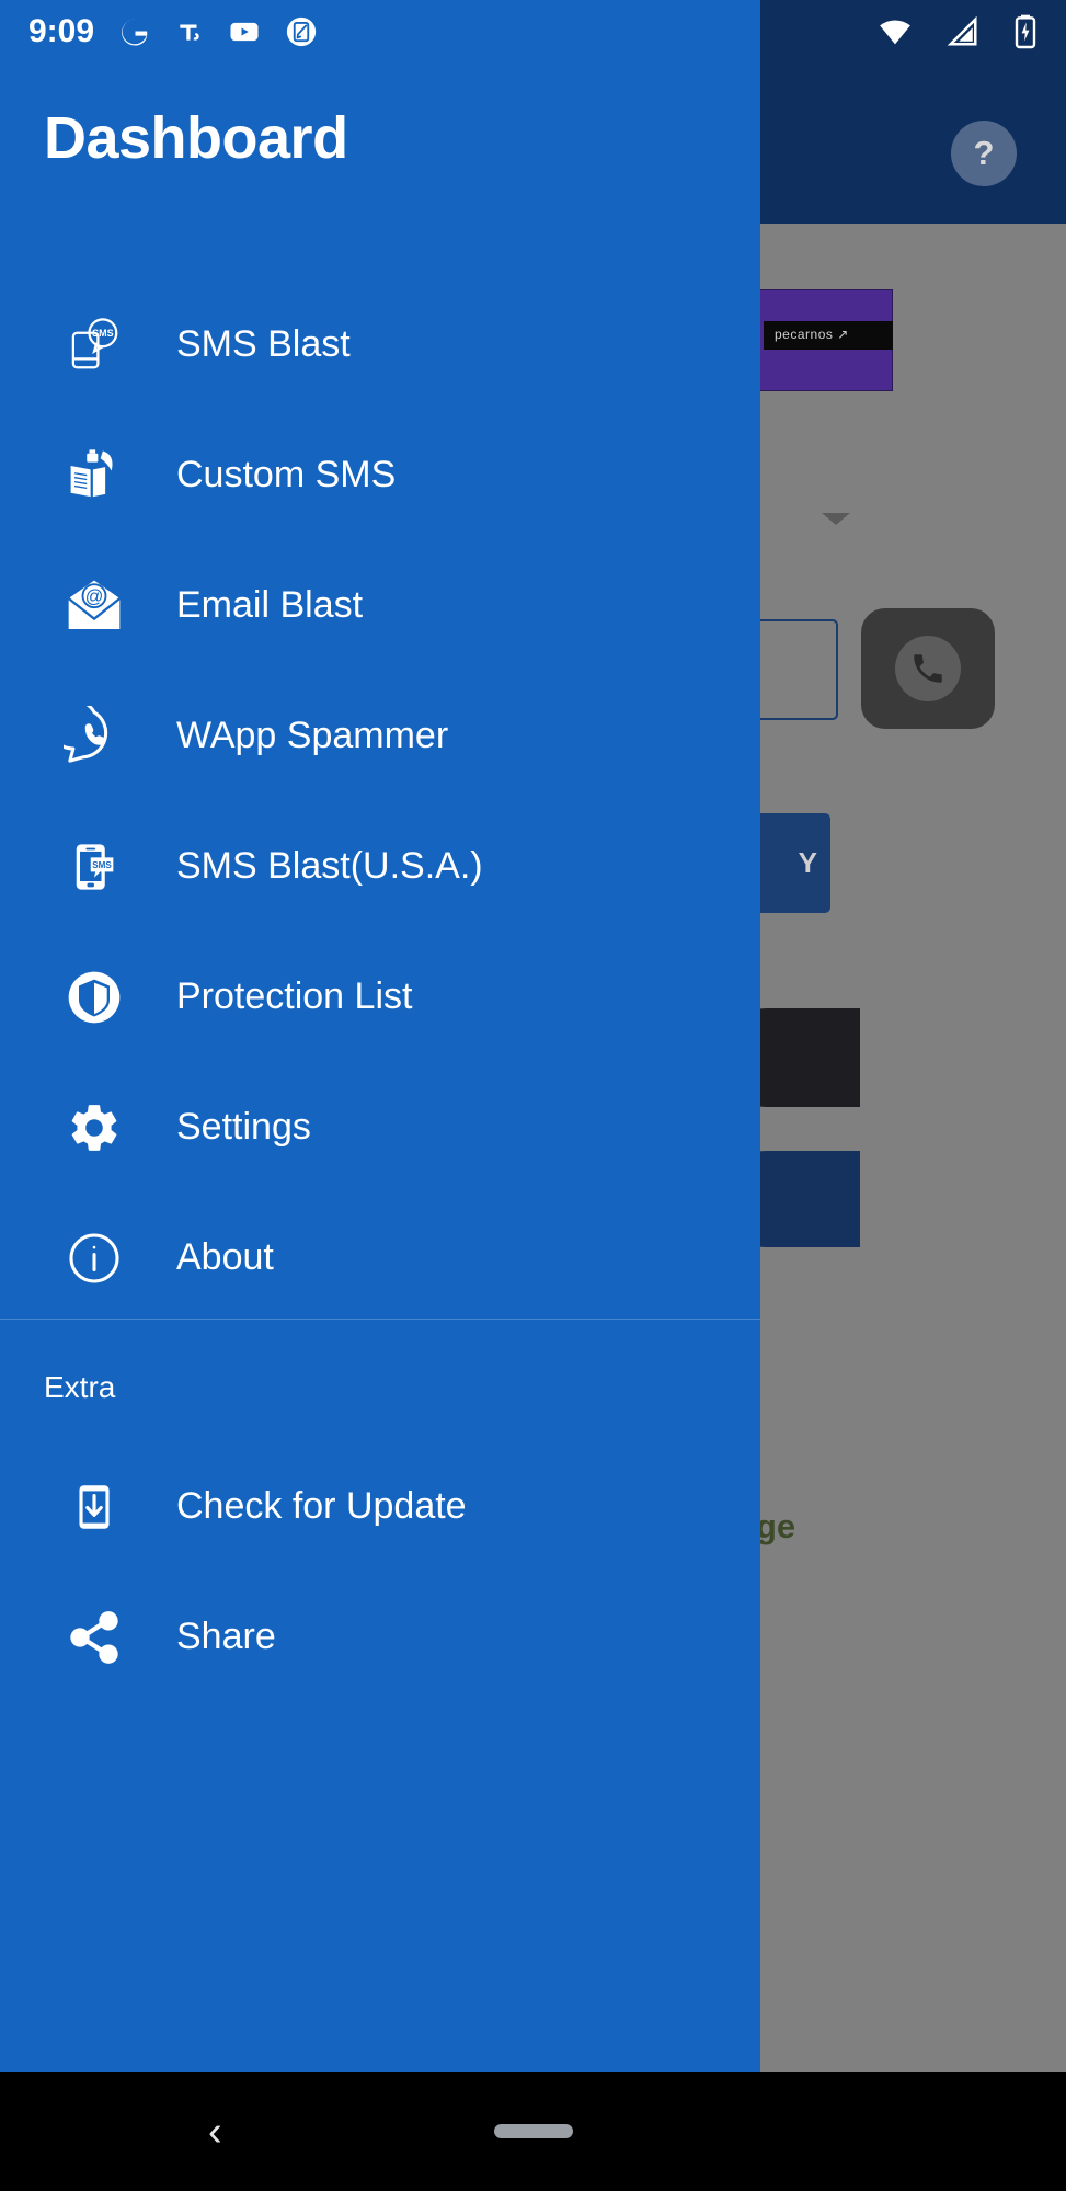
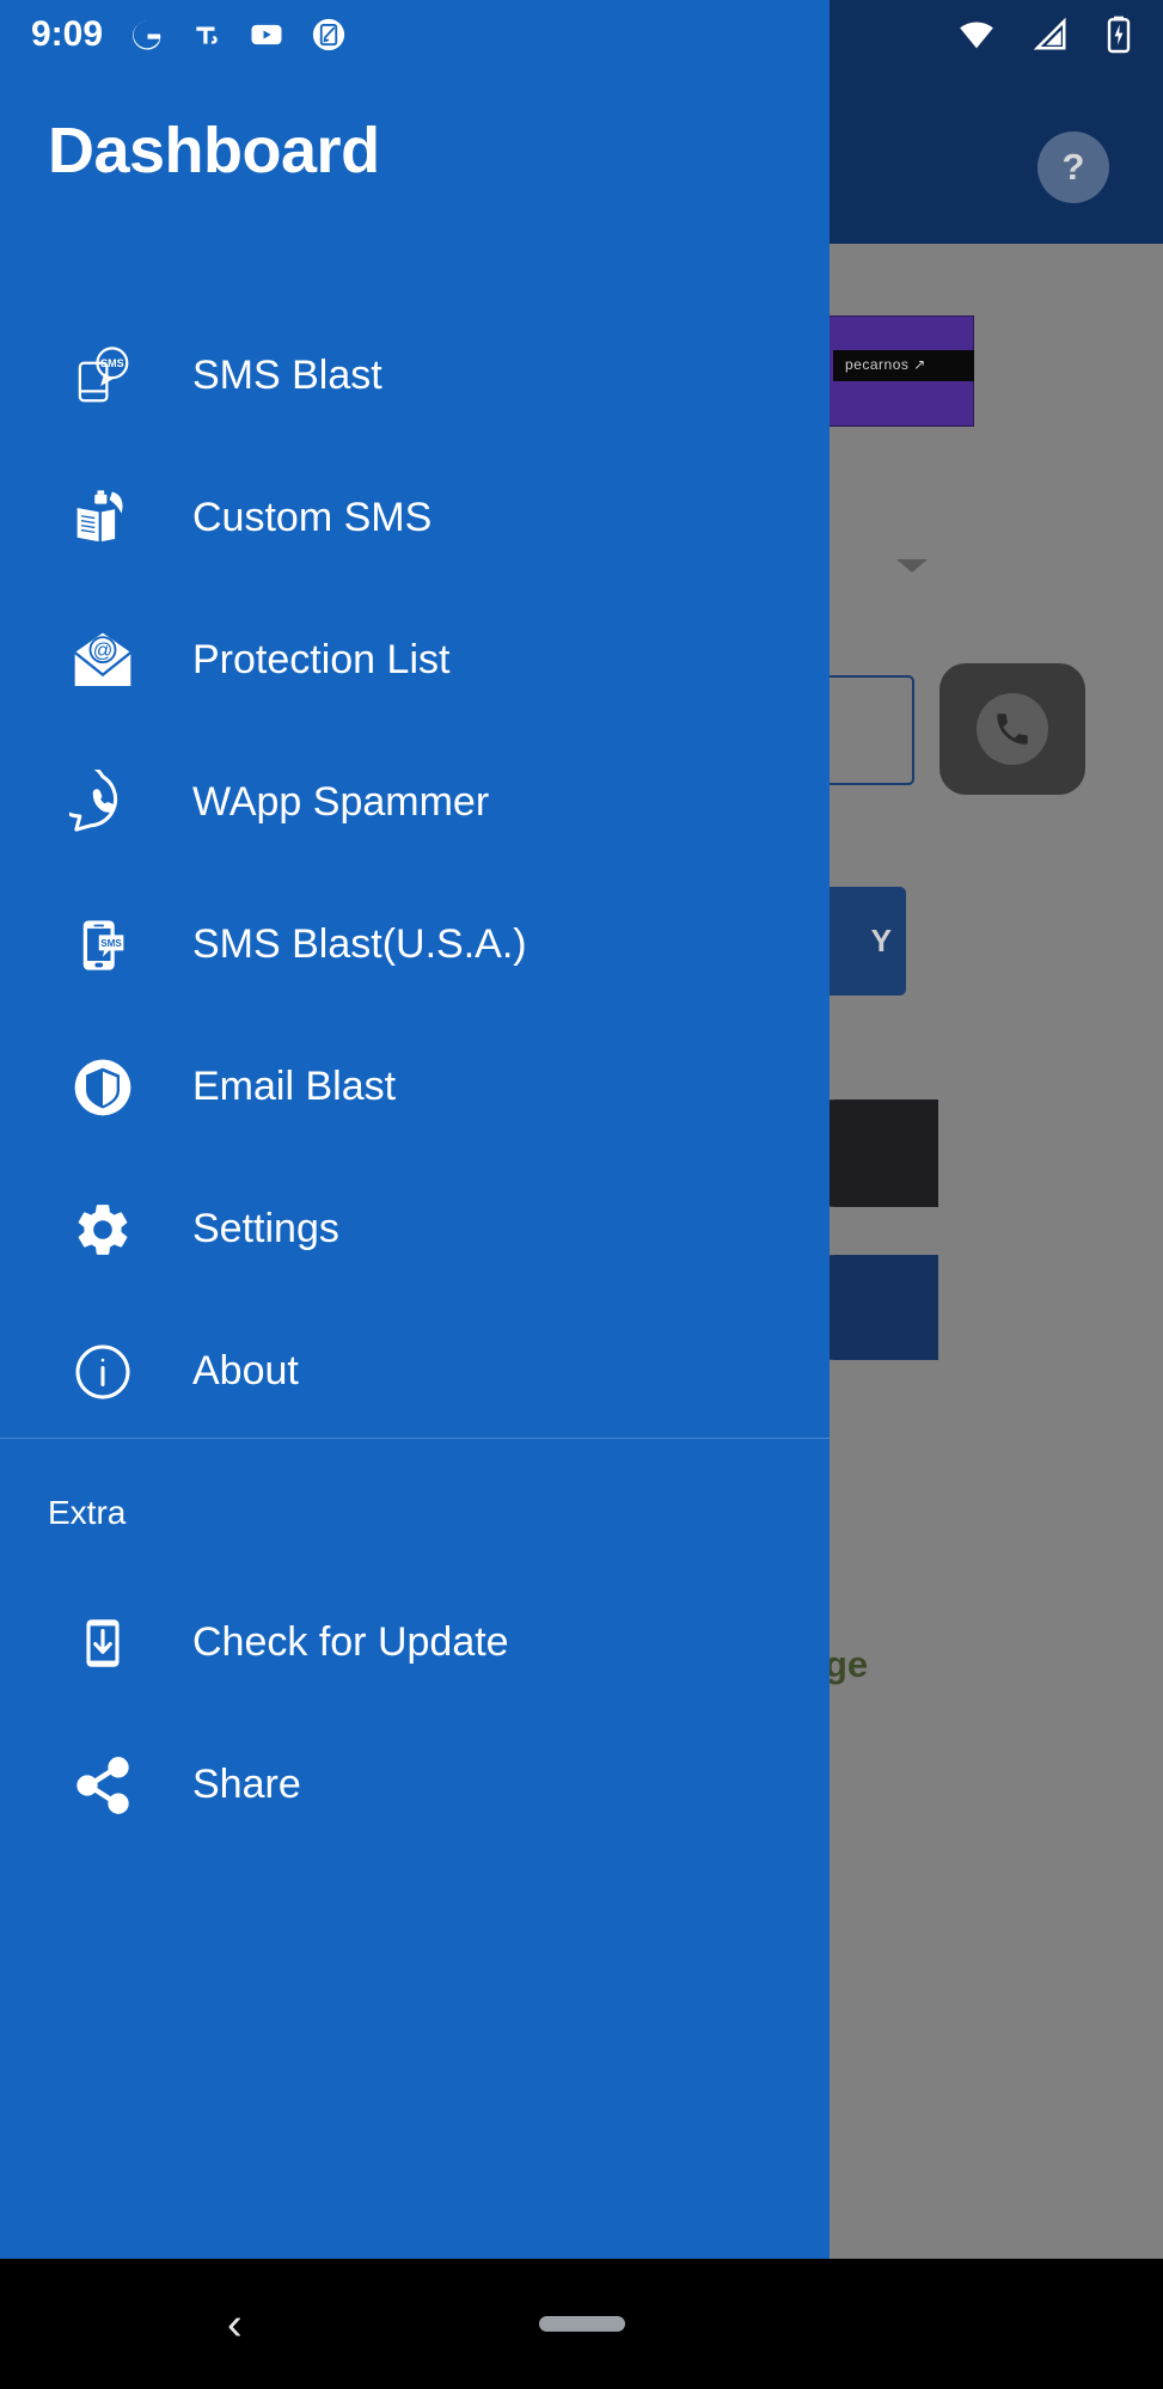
  ?
  pecarnos ↗
  Y
  ge
  Dashboard
  SMS
  SMS Blast
  Custom SMS
  @
- Email Blast
+ Protection List
  WApp Spammer
  SMS
  SMS Blast(U.S.A.)
- Protection List
+ Email Blast
  Settings
  About
  Extra
  Check for Update
  Share
  9:09
  ‹
